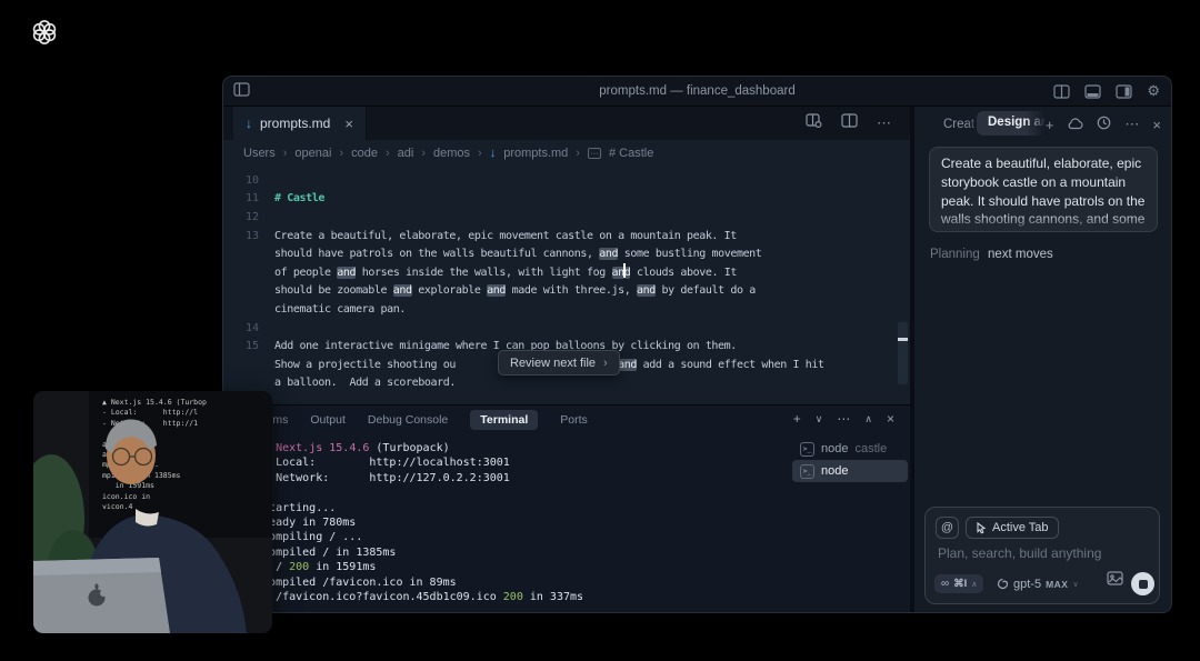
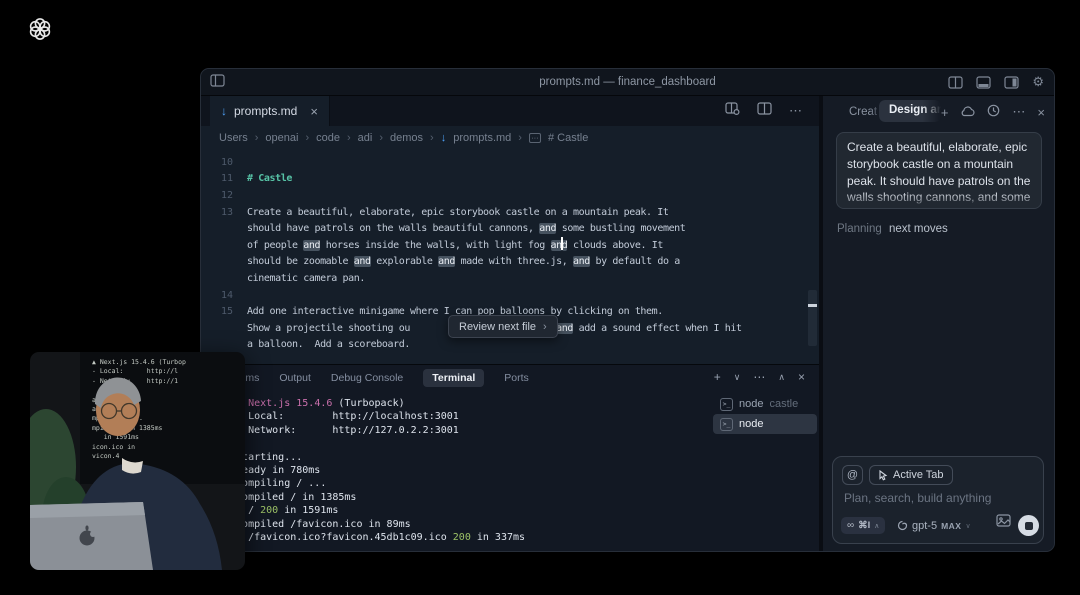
  prompts.md — finance_dashboard
  ⚙
  ↓
  prompts.md
  ×
  ⋯
  Users
  ›
  openai
  ›
  code
  ›
  adi
  ›
  demos
  ›
  ↓
  prompts.md
  ›
  # Castle
  10
  11
  # Castle
  12
  13
- Create a beautiful, elaborate, epic movement castle on a mountain peak. It
+ Create a beautiful, elaborate, epic storybook castle on a mountain peak. It
  should have patrols on the walls beautiful cannons, and some bustling movement
  of people and horses inside the walls, with light fog and clouds above. It
  should be zoomable and explorable and made with three.js, and by default do a
  cinematic camera pan.
  14
  15
  Add one interactive minigame where I can pop balloons by clicking on them.
  Show a projectile shooting ou and add a sound effect when I hit
  a balloon. Add a scoreboard.
  Review next file
  ›
  Output
  Debug Console
  Terminal
  Ports
  +
  ∨
  ⋯
  ∧
  ×
  Next.js 15.4.6 (Turbopack)
  Local: http://localhost:3001
  Network: http://127.0.2.2:3001
  tarting...
  eady in 780ms
  ompiling / ...
  ompiled / in 1385ms
  / 200 in 1591ms
  ompiled /favicon.ico in 89ms
  /favicon.ico?favicon.45db1c09.ico 200 in 337ms
  >_
  node
  castle
  >_
  node
  Creat
  Design ar
  +
  ⋯
  ×
  Create a beautiful, elaborate, epic storybook castle on a mountain peak. It should have patrols on the
  Planning next moves
  @
  Active Tab
  Plan, search, build anything
  ∞
  ⌘I
  gpt-5
  MAX
  ▲ Next.js 15.4.6 (Turbop
  - Local: http://l
  in 1591ms
  icon.ico in
  vicon.4
